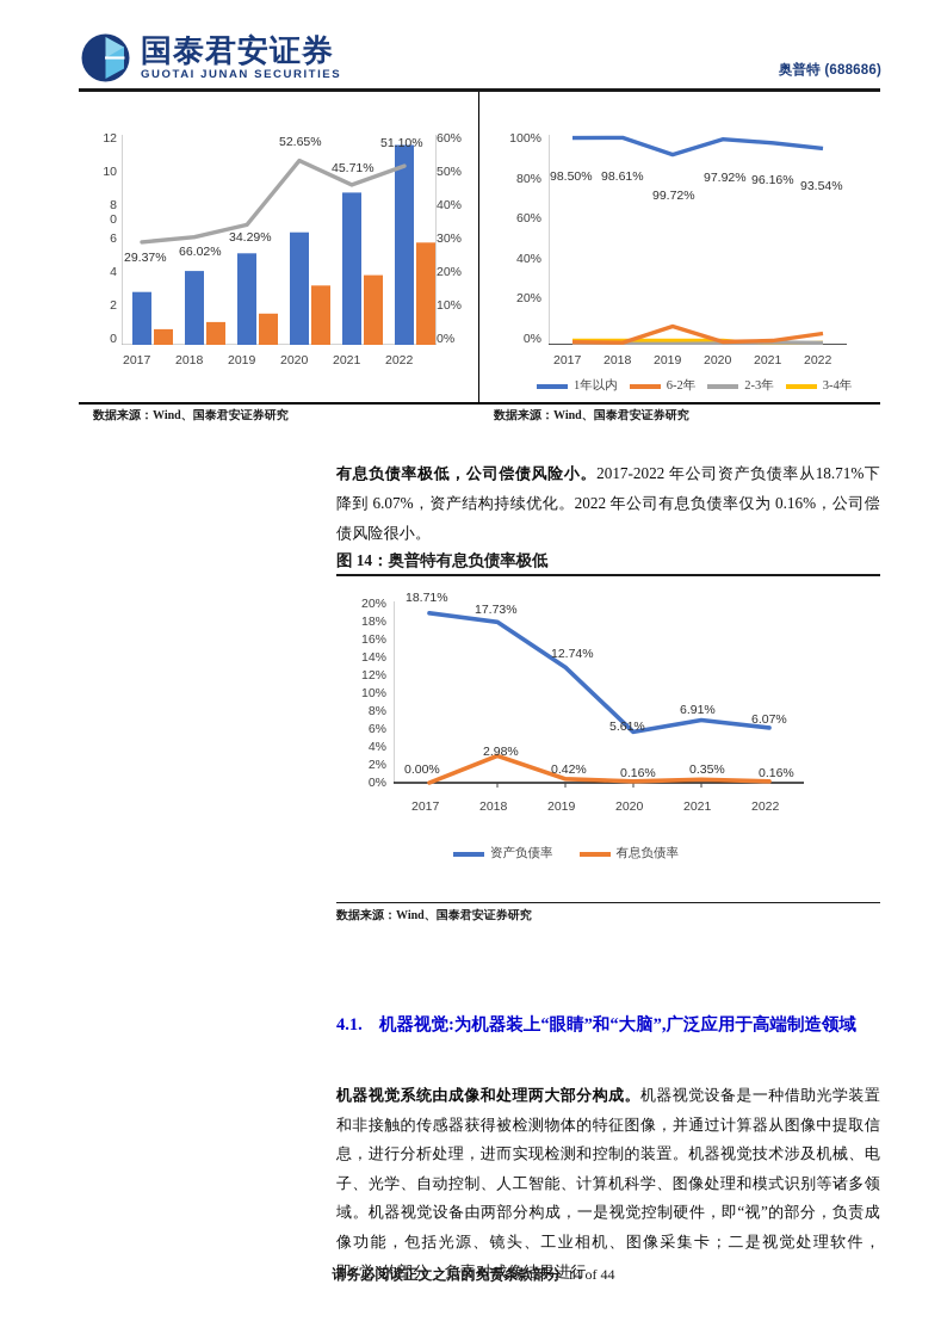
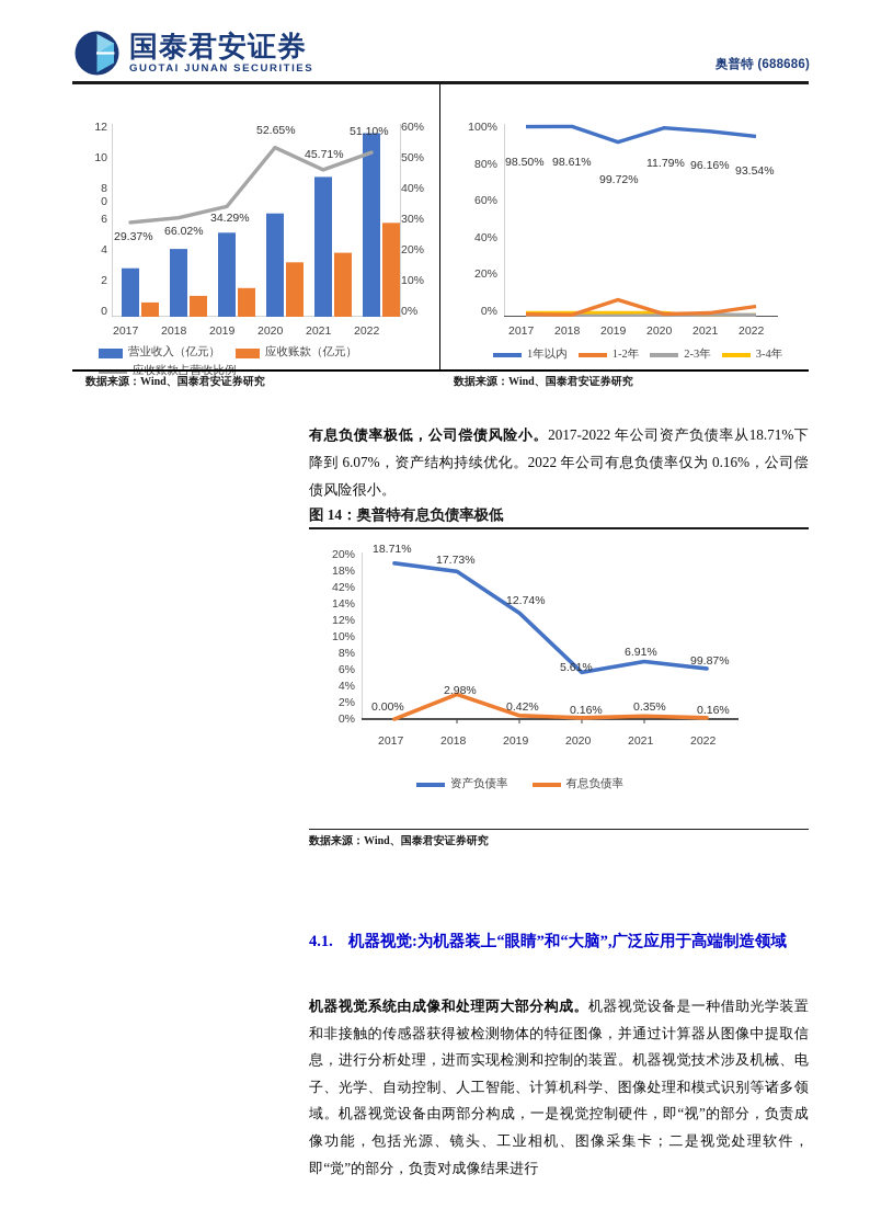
  国泰君安证券
  GUOTAI JUNAN SECURITIES
  奥普特 (688686)
  0
  2
  4
  6
  8
  10
  12
  0
  0%
  10%
  20%
  30%
  40%
  50%
  60%
  29.37%
  66.02%
  34.29%
  52.65%
  45.71%
  51.10%
  2017
  2018
  2019
  2020
  2021
  2022
+ 营业收入（亿元）
+ 应收账款（亿元）
  0%
  20%
  40%
  60%
  80%
  100%
  98.50%
  98.61%
  99.72%
- 97.92%
+ 11.79%
  96.16%
  93.54%
  2017
  2018
  2019
  2020
  2021
  2022
  1年以内
- 6-2年
+ 1-2年
  2-3年
  3-4年
  数据来源：Wind、国泰君安证券研究
  数据来源：Wind、国泰君安证券研究
  有息负债率极低，公司偿债风险小。2017-2022 年公司资产负债率从18.71%下降到 6.07%，资产结构持续优化。2022 年公司有息负债率仅为 0.16%，公司偿债风险很小。
  图 14：奥普特有息负债率极低
  0%
  2%
  4%
  6%
  8%
  10%
  12%
  14%
- 16%
+ 42%
  18%
  20%
  18.71%
  17.73%
  12.74%
  5.61%
  6.91%
- 6.07%
+ 99.87%
  0.00%
  2.98%
  0.42%
  0.16%
  0.35%
  0.16%
  2017
  2018
  2019
  2020
  2021
  2022
  资产负债率
  有息负债率
  数据来源：Wind、国泰君安证券研究
  4.1.
  机器视觉:为机器装上“眼睛”和“大脑”,广泛应用于高端制造领域
  机器视觉系统由成像和处理两大部分构成。机器视觉设备是一种借助光学装置和非接触的传感器获得被检测物体的特征图像，并通过计算器从图像中提取信息，进行分析处理，进而实现检测和控制的装置。机器视觉技术涉及机械、电子、光学、自动控制、人工智能、计算机科学、图像处理和模式识别等诸多领域。机器视觉设备由两部分构成，一是视觉控制硬件，即“视”的部分，负责成像功能，包括光源、镜头、工业相机、图像采集卡；二是视觉处理软件，即“觉”的部分，负责对成像结果进行
- 请务必阅读正文之后的免责条款部分 14 of 44
